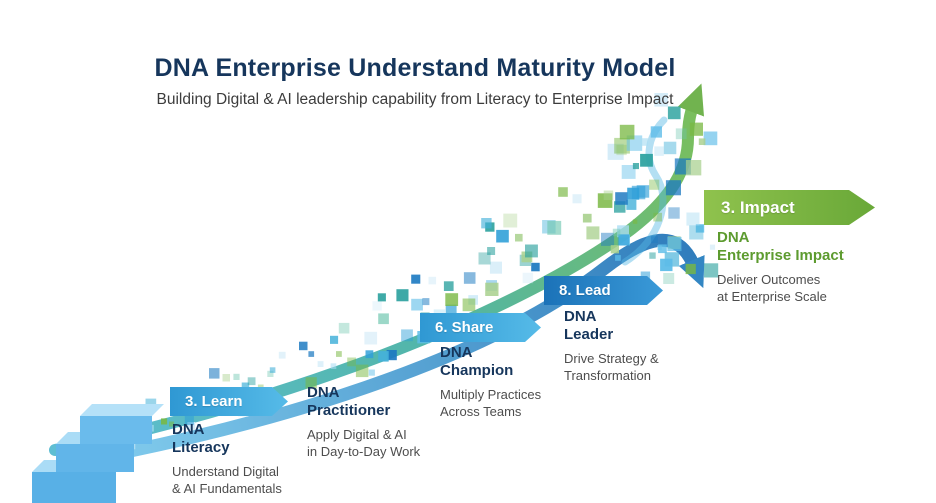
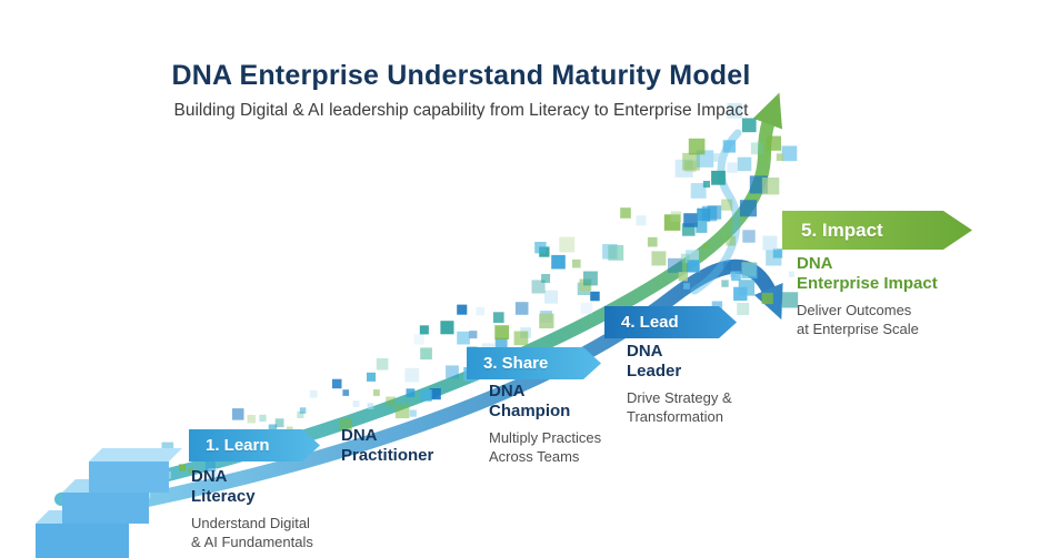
  DNA Enterprise Understand Maturity Model
  Building Digital & AI leadership capability from Literacy to Enterprise Impact
- 3. Learn
+ 1. Learn
- 6. Share
+ 3. Share
- 8. Lead
+ 4. Lead
- 3. Impact
+ 5. Impact
  DNA
  Literacy
  Understand Digital
  & AI Fundamentals
  DNA
  Practitioner
- Apply Digital & AI
- in Day-to-Day Work
  DNA
  Champion
  Multiply Practices
  Across Teams
  DNA
  Leader
  Drive Strategy &
  Transformation
  DNA
  Enterprise Impact
  Deliver Outcomes
  at Enterprise Scale
